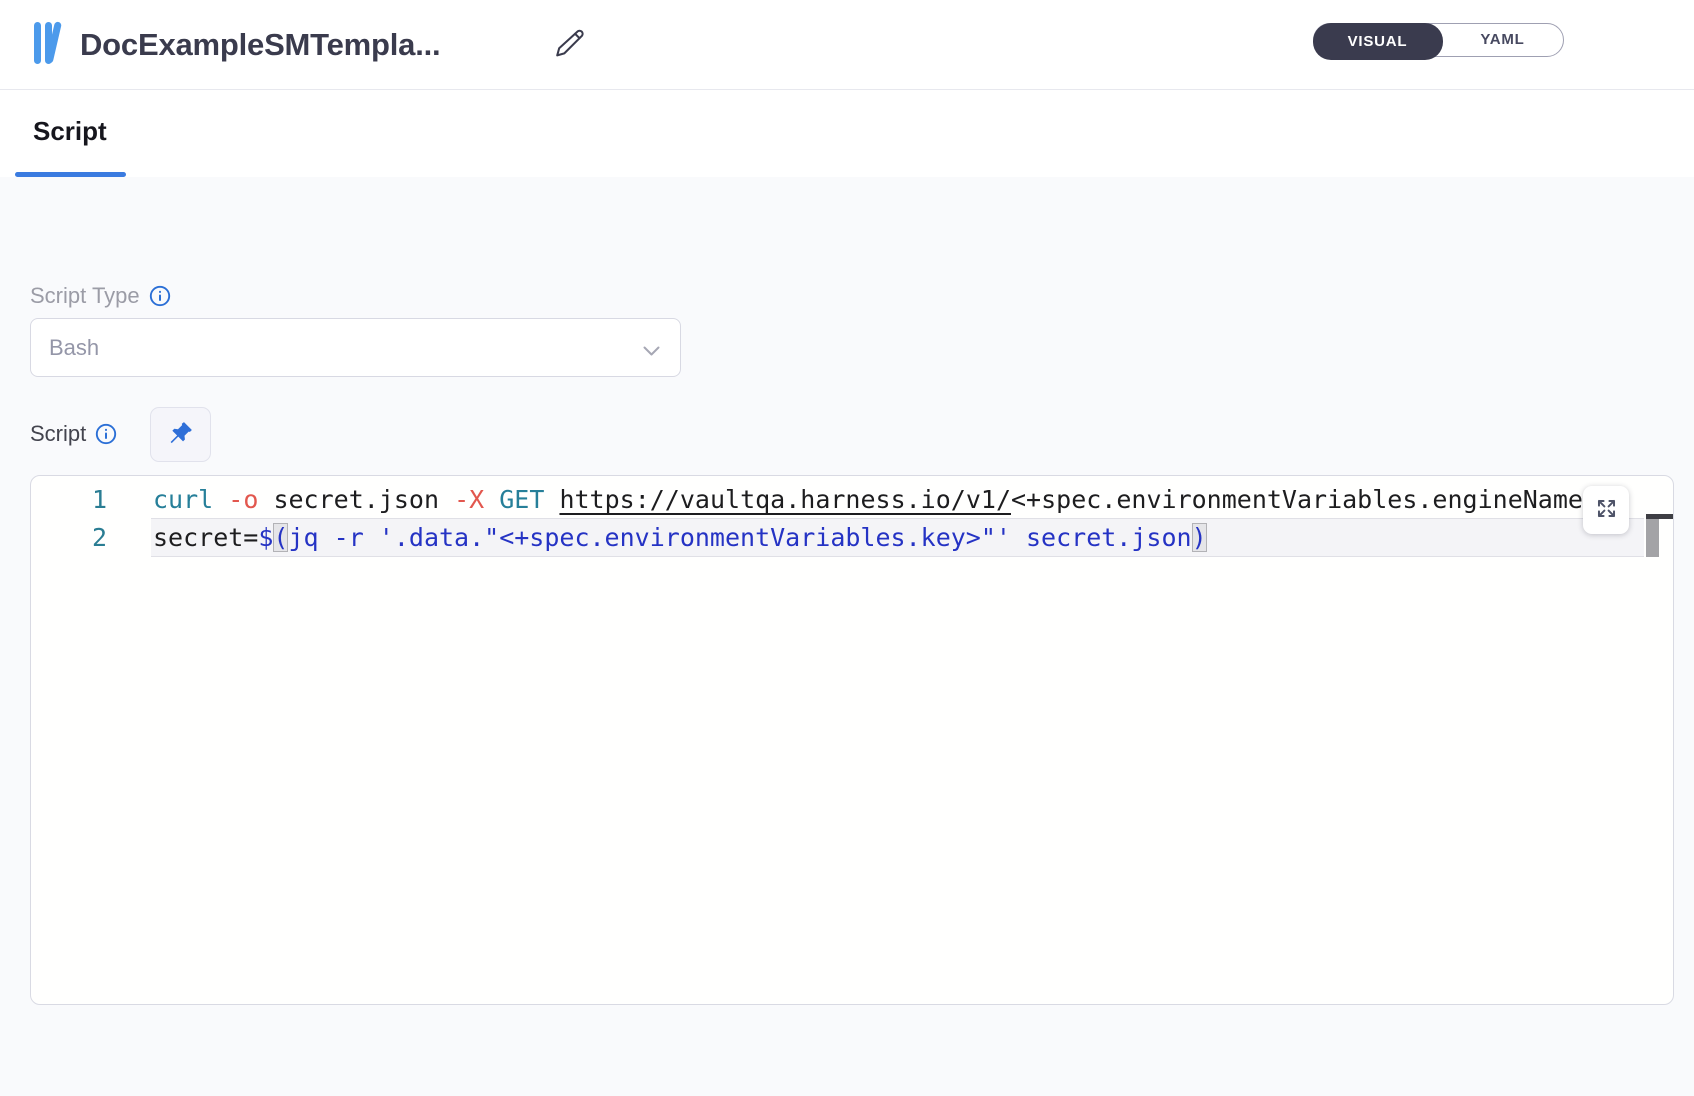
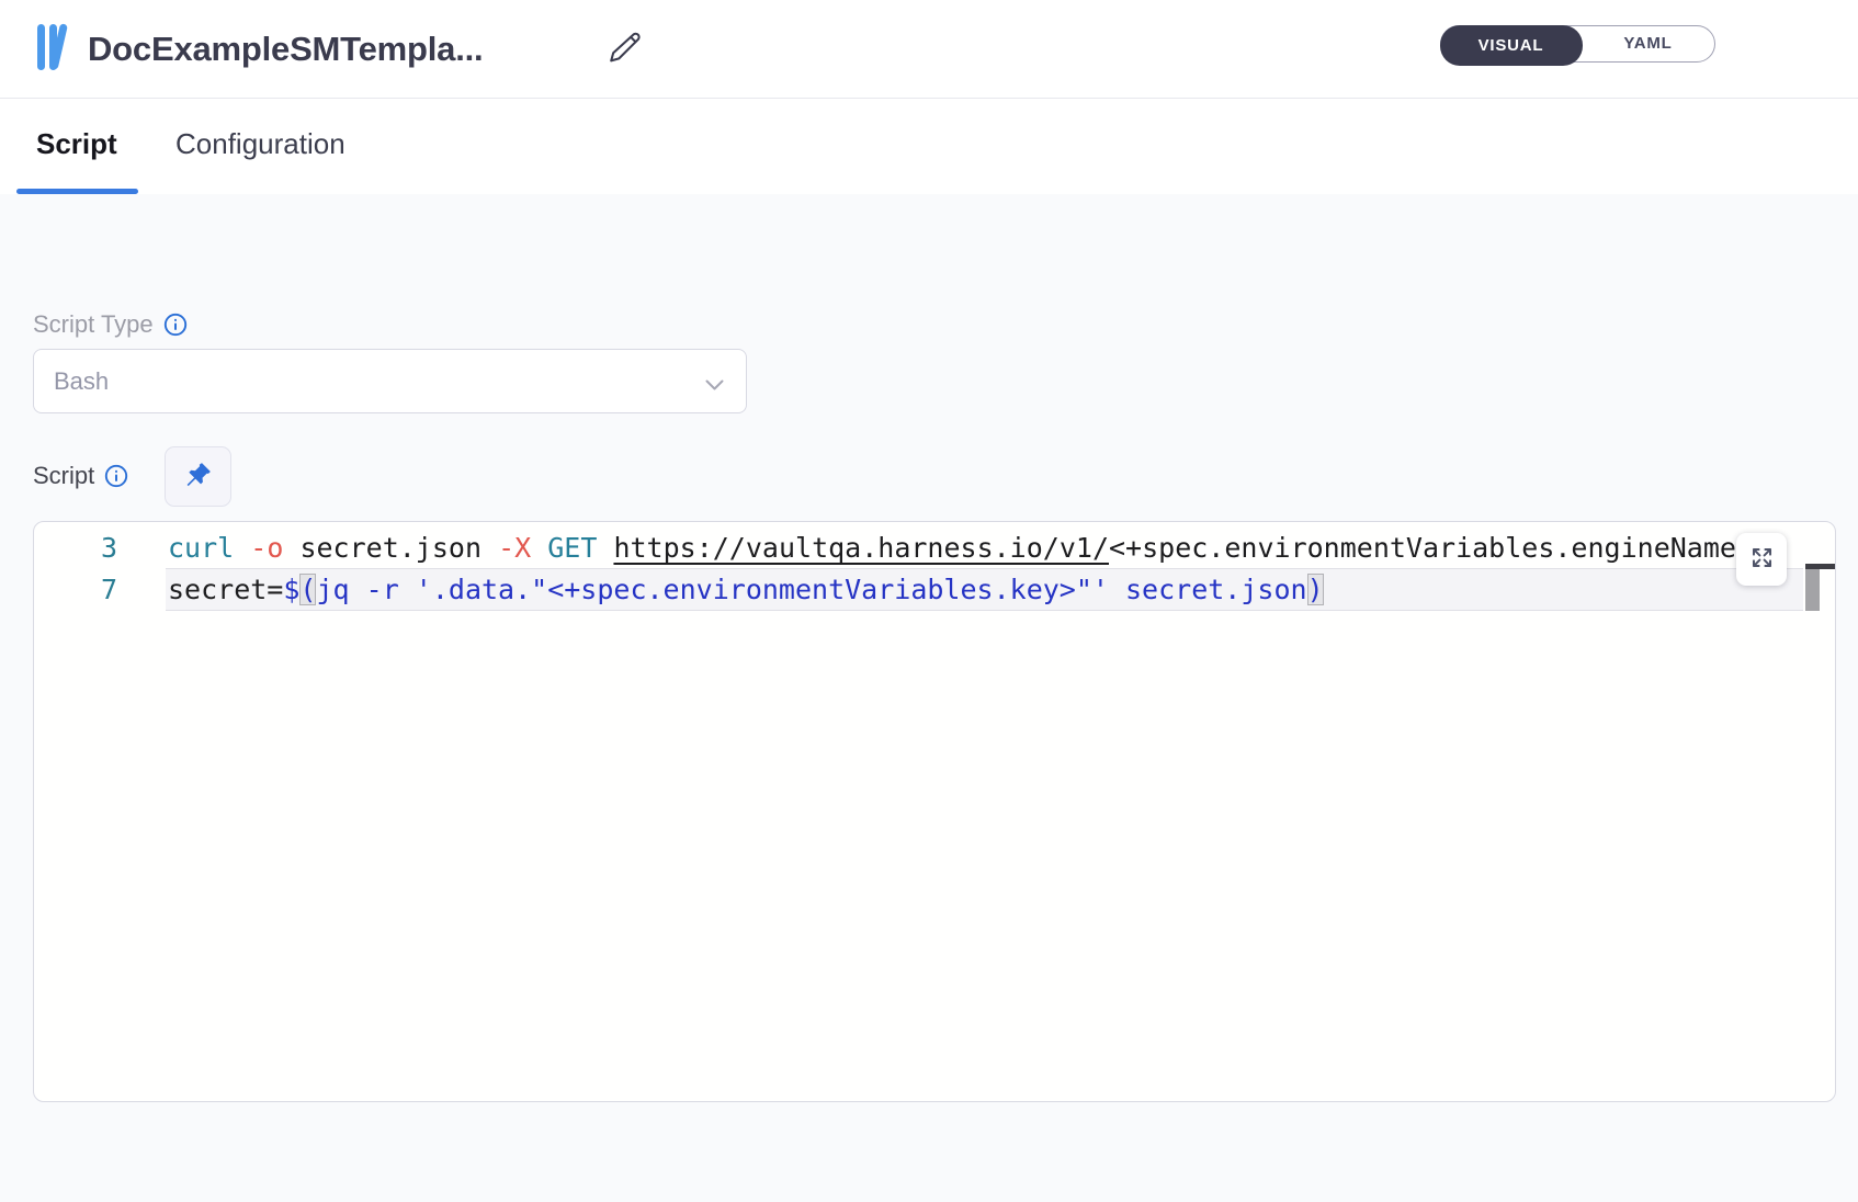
  DocExampleSMTempla...
  VISUAL
  YAML
  Script
+ Configuration
  Script Type
  Bash
  Script
- 1
+ 3
  curl -o secret.json -X GET https://vaultqa.harness.io/v1/<+spec.environmentVariables.engineName
- 2
+ 7
  secret=$(jq -r '.data."<+spec.environmentVariables.key>"' secret.json)
